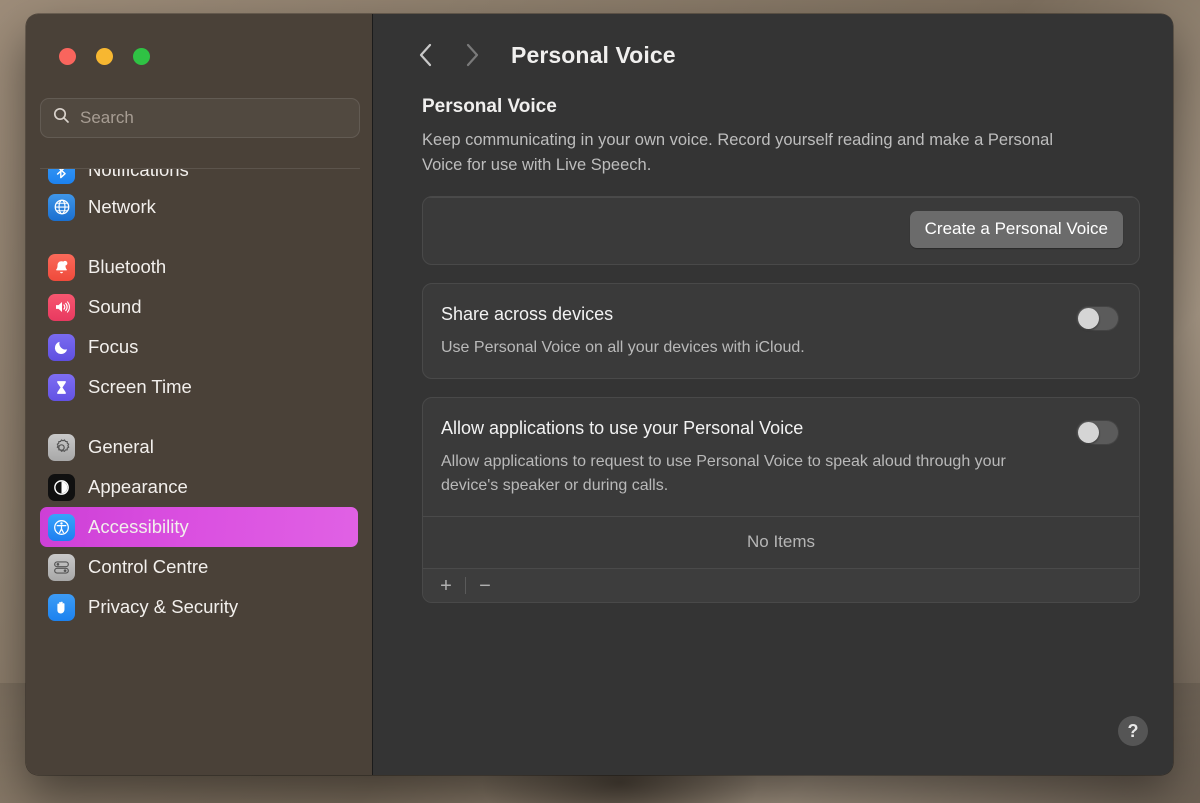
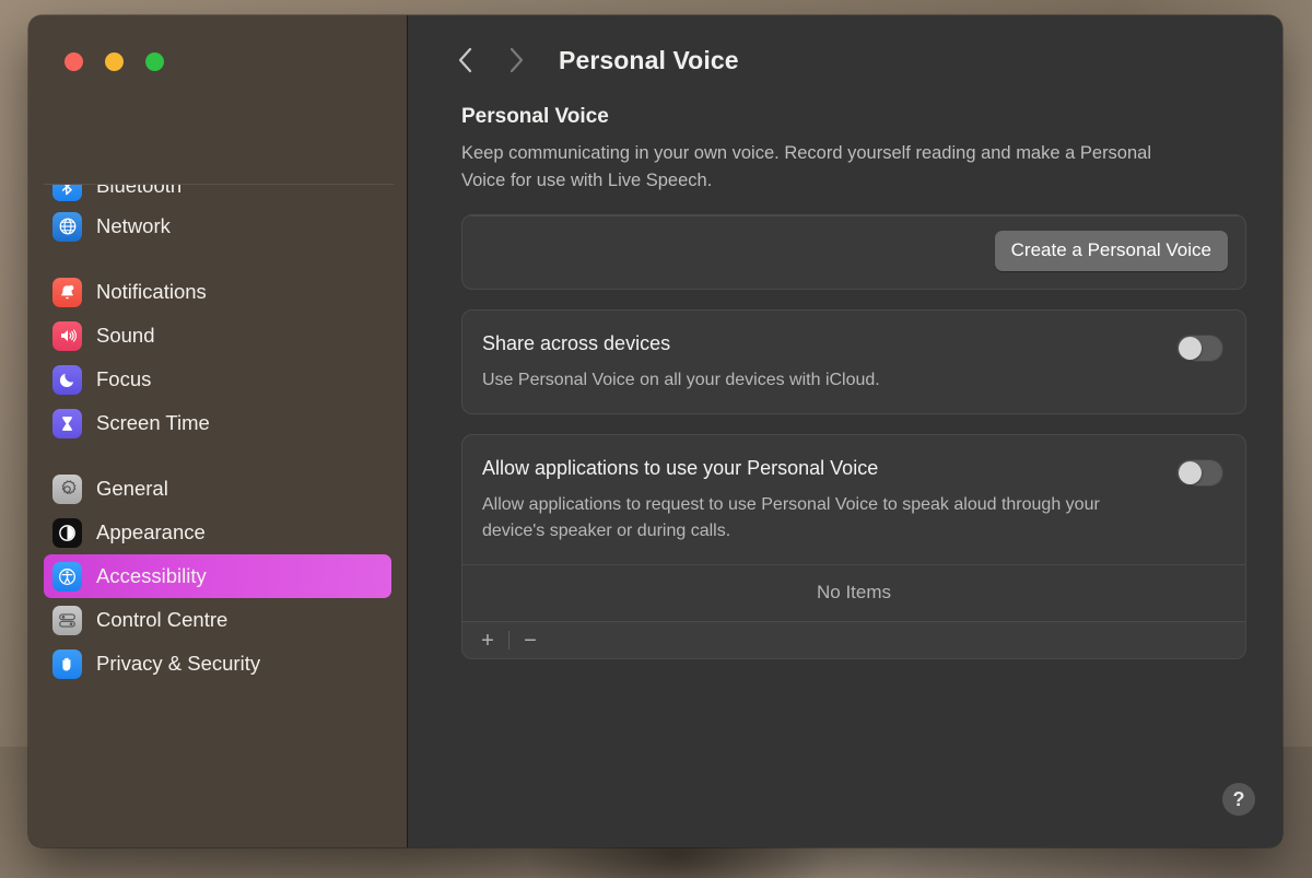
- Search
- Notifications
+ Bluetooth
  Network
- Bluetooth
+ Notifications
  Sound
  Focus
  Screen Time
  General
  Appearance
  Accessibility
  Control Centre
  Privacy & Security
  Personal Voice
  Personal Voice
  Keep communicating in your own voice. Record yourself reading and make a Personal Voice for use with Live Speech.
  Create a Personal Voice
  Share across devices
  Use Personal Voice on all your devices with iCloud.
  Allow applications to use your Personal Voice
  Allow applications to request to use Personal Voice to speak aloud through your device's speaker or during calls.
  No Items
  +
  −
  ?
